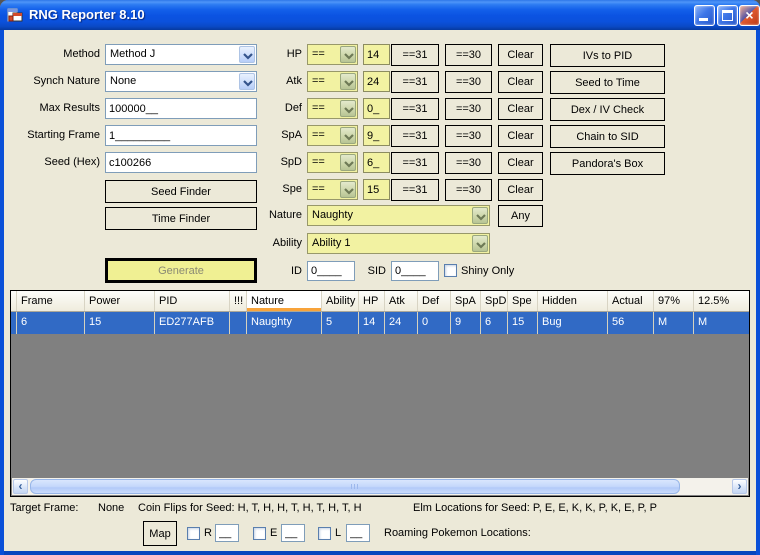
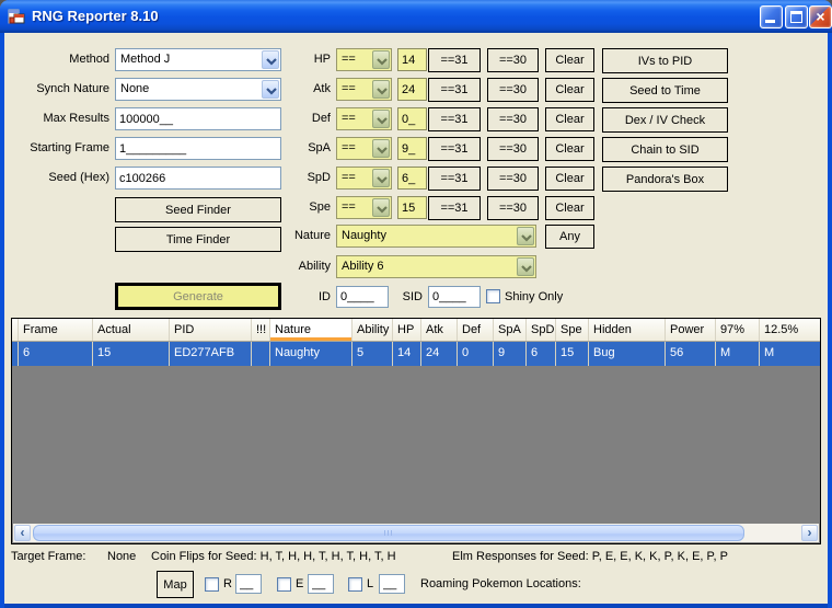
  RNG Reporter 8.10
  ×
  Method
  Method J
  Synch Nature
  None
  Max Results
  100000__
  Starting Frame
  1_________
  Seed (Hex)
  c100266
  Seed Finder
  Time Finder
  Generate
  HP
  ==
  14
  ==31
  ==30
  Clear
  Atk
  ==
  24
  ==31
  ==30
  Clear
  Def
  ==
  0_
  ==31
  ==30
  Clear
  SpA
  ==
  9_
  ==31
  ==30
  Clear
  SpD
  ==
  6_
  ==31
  ==30
  Clear
  Spe
  ==
  15
  ==31
  ==30
  Clear
  IVs to PID
  Seed to Time
  Dex / IV Check
  Chain to SID
  Pandora's Box
  Nature
  Naughty
  Any
  Ability
- Ability 1
+ Ability 6
  ID
  0____
  SID
  0____
  Shiny Only
  Frame
- Power
+ Actual
  PID
  !!!
  Nature
  Ability
  HP
  Atk
  Def
  SpA
  SpD
  Spe
  Hidden
- Actual
+ Power
  97%
  12.5%
  6
  15
  ED277AFB
  Naughty
  5
  14
  24
  0
  9
  6
  15
  Bug
  56
  M
  M
  ‹
  ›
  Target Frame:
  None
  Coin Flips for Seed: H, T, H, H, T, H, T, H, T, H
- Elm Locations for Seed: P, E, E, K, K, P, K, E, P, P
+ Elm Responses for Seed: P, E, E, K, K, P, K, E, P, P
  Map
  R
  __
  E
  __
  L
  __
  Roaming Pokemon Locations:
